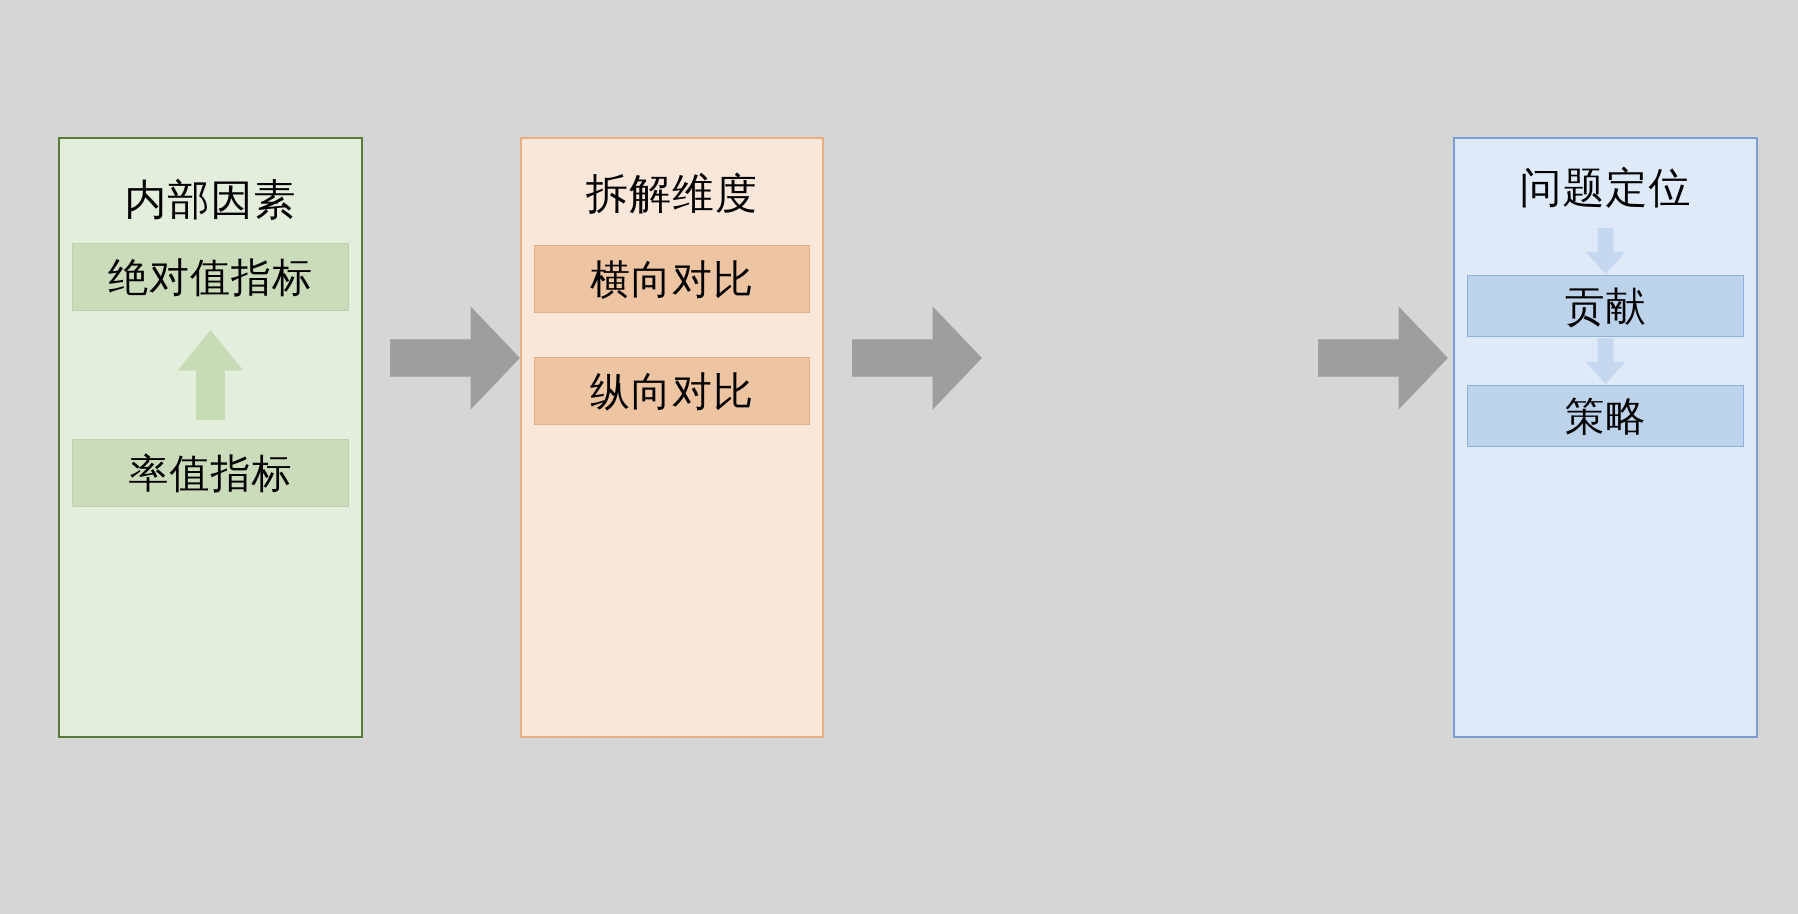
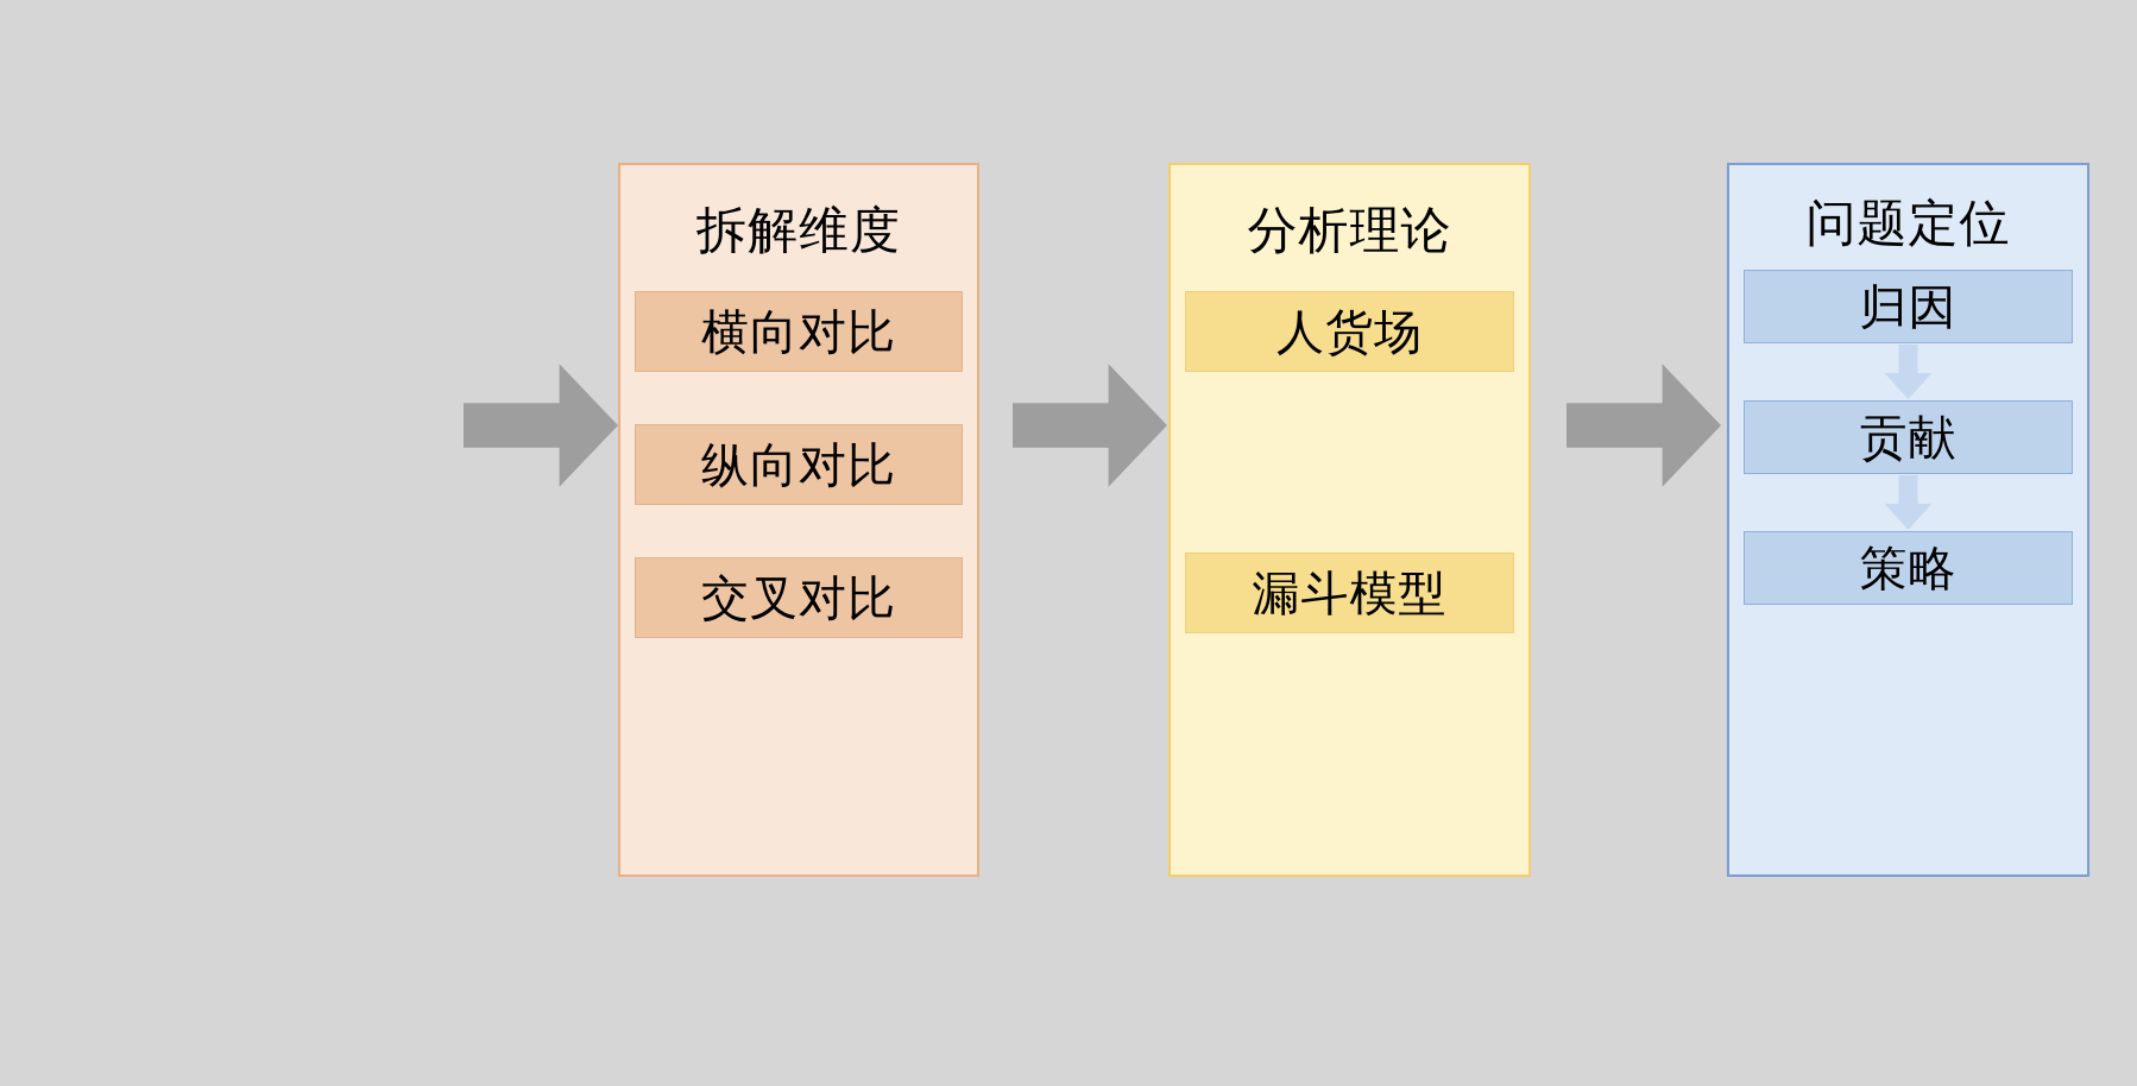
- 内部因素
- 绝对值指标
- 率值指标
  拆解维度
  横向对比
  纵向对比
+ 交叉对比
+ 分析理论
+ 人货场
+ 漏斗模型
  问题定位
+ 归因
  贡献
  策略
